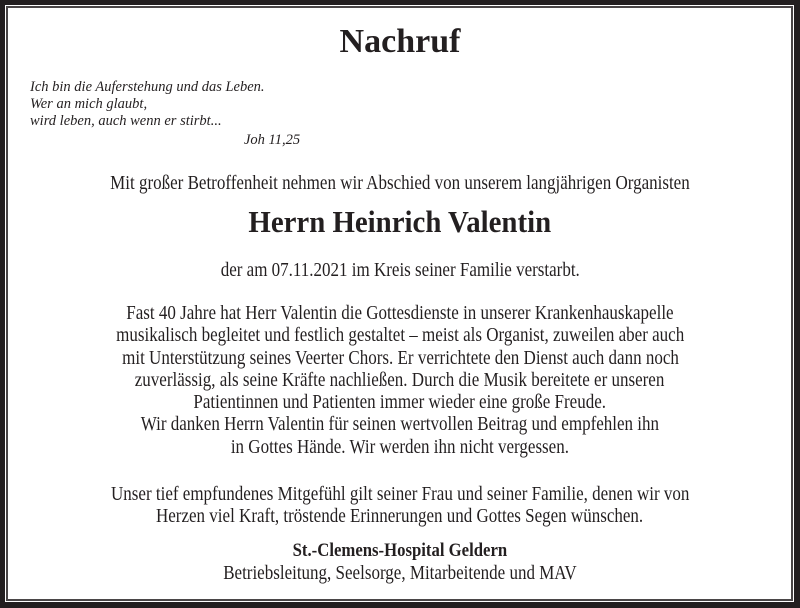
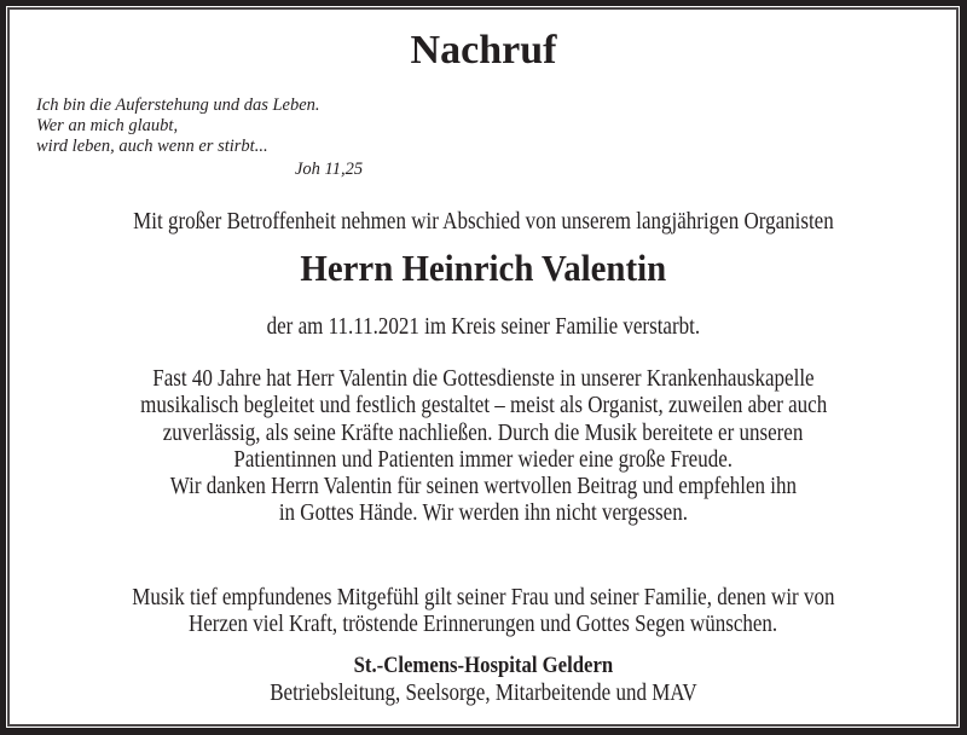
  Nachruf
  Ich bin die Auferstehung und das Leben.
  Wer an mich glaubt,
  wird leben, auch wenn er stirbt...
  Joh 11,25
  Mit großer Betroffenheit nehmen wir Abschied von unserem langjährigen Organisten
  Herrn Heinrich Valentin
- der am 07.11.2021 im Kreis seiner Familie verstarbt.
+ der am 11.11.2021 im Kreis seiner Familie verstarbt.
  Fast 40 Jahre hat Herr Valentin die Gottesdienste in unserer Krankenhauskapelle
  musikalisch begleitet und festlich gestaltet – meist als Organist, zuweilen aber auch
- mit Unterstützung seines Veerter Chors. Er verrichtete den Dienst auch dann noch
  zuverlässig, als seine Kräfte nachließen. Durch die Musik bereitete er unseren
  Patientinnen und Patienten immer wieder eine große Freude.
  Wir danken Herrn Valentin für seinen wertvollen Beitrag und empfehlen ihn
  in Gottes Hände. Wir werden ihn nicht vergessen.
- Unser tief empfundenes Mitgefühl gilt seiner Frau und seiner Familie, denen wir von
+ Musik tief empfundenes Mitgefühl gilt seiner Frau und seiner Familie, denen wir von
  Herzen viel Kraft, tröstende Erinnerungen und Gottes Segen wünschen.
  St.-Clemens-Hospital Geldern
  Betriebsleitung, Seelsorge, Mitarbeitende und MAV
